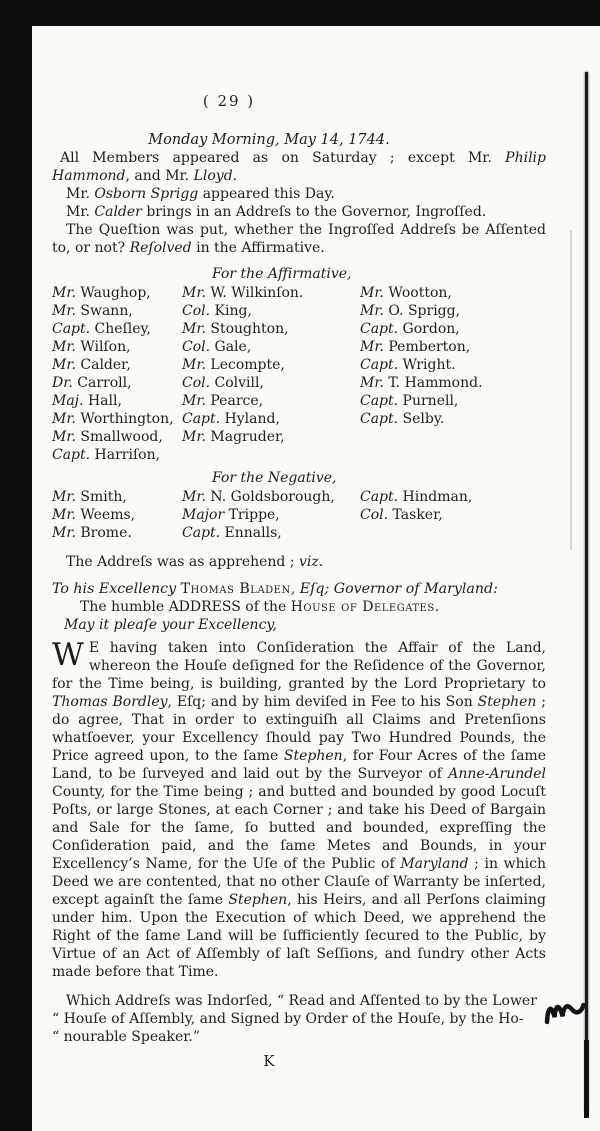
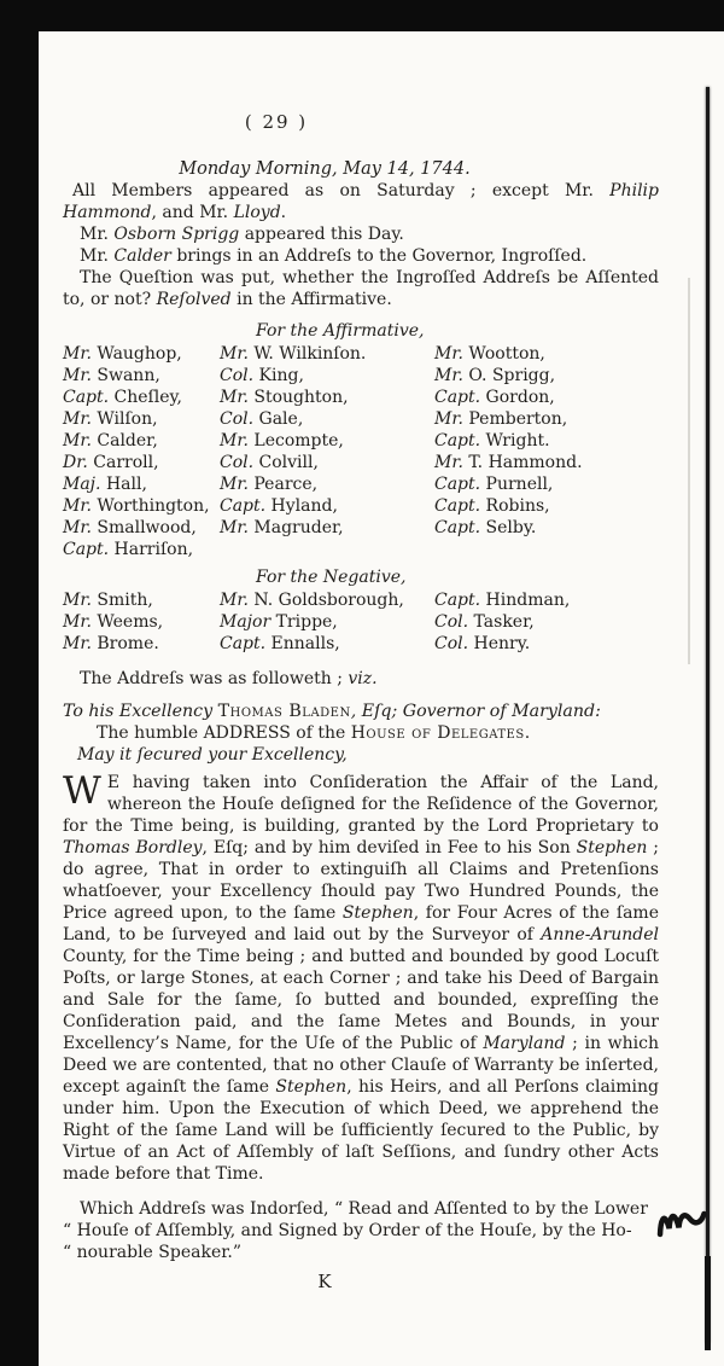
  ( 29 )
  Monday Morning, May 14, 1744.
  All Members appeared as on Saturday ; except Mr. Philip Hammond, and Mr. Lloyd.
  Mr. Osborn Sprigg appeared this Day.
  Mr. Calder brings in an Addreſs to the Governor, Ingroſſed.
  The Queſtion was put, whether the Ingroſſed Addreſs be Aſſented to, or not? Reſolved in the Affirmative.
  For the Affirmative,
  Mr. Waughop,
  Mr. Swann,
  Capt. Cheſley,
  Mr. Wilſon,
  Mr. Calder,
  Dr. Carroll,
  Maj. Hall,
  Mr. Worthington,
  Mr. Smallwood,
  Capt. Harriſon,
  Mr. W. Wilkinſon.
  Col. King,
  Mr. Stoughton,
  Col. Gale,
  Mr. Lecompte,
  Col. Colvill,
  Mr. Pearce,
  Capt. Hyland,
  Mr. Magruder,
  Mr. Wootton,
  Mr. O. Sprigg,
  Capt. Gordon,
  Mr. Pemberton,
  Capt. Wright.
  Mr. T. Hammond.
  Capt. Purnell,
+ Capt. Robins,
  Capt. Selby.
  For the Negative,
  Mr. Smith,
  Mr. Weems,
  Mr. Brome.
  Mr. N. Goldsborough,
  Major Trippe,
  Capt. Ennalls,
  Capt. Hindman,
  Col. Tasker,
+ Col. Henry.
- The Addreſs was as apprehend ; viz.
+ The Addreſs was as followeth ; viz.
  To his Excellency Thomas Bladen, Eſq; Governor of Maryland:
  The humble ADDRESS of the House of Delegates.
- May it pleaſe your Excellency,
+ May it ſecured your Excellency,
  W
  E having taken into Conſideration the Affair of the Land, whereon the Houſe deſigned for the Reſidence of the Governor, for the Time being, is building, granted by the Lord Proprietary to Thomas Bordley, Eſq; and by him deviſed in Fee to his Son Stephen ; do agree, That in order to extinguiſh all Claims and Pretenſions whatſoever, your Excellency ſhould pay Two Hundred Pounds, the Price agreed upon, to the ſame Stephen, for Four Acres of the ſame Land, to be ſurveyed and laid out by the Surveyor of Anne-Arundel County, for the Time being ; and butted and bounded by good Locuſt Poſts, or large Stones, at each Corner ; and take his Deed of Bargain and Sale for the ſame, ſo butted and bounded, expreſſing the Conſideration paid, and the ſame Metes and Bounds, in your Excellency’s Name, for the Uſe of the Public of Maryland ; in which Deed we are contented, that no other Clauſe of Warranty be inſerted, except againſt the ſame Stephen, his Heirs, and all Perſons claiming under him. Upon the Execution of which Deed, we apprehend the Right of the ſame Land will be ſufficiently ſecured to the Public, by Virtue of an Act of Aſſembly of laſt Seſſions, and ſundry other Acts made before that Time.
  Which Addreſs was Indorſed, “ Read and Aſſented to by the Lower
  “ Houſe of Aſſembly, and Signed by Order of the Houſe, by the Ho-
  “ nourable Speaker.”
  K
